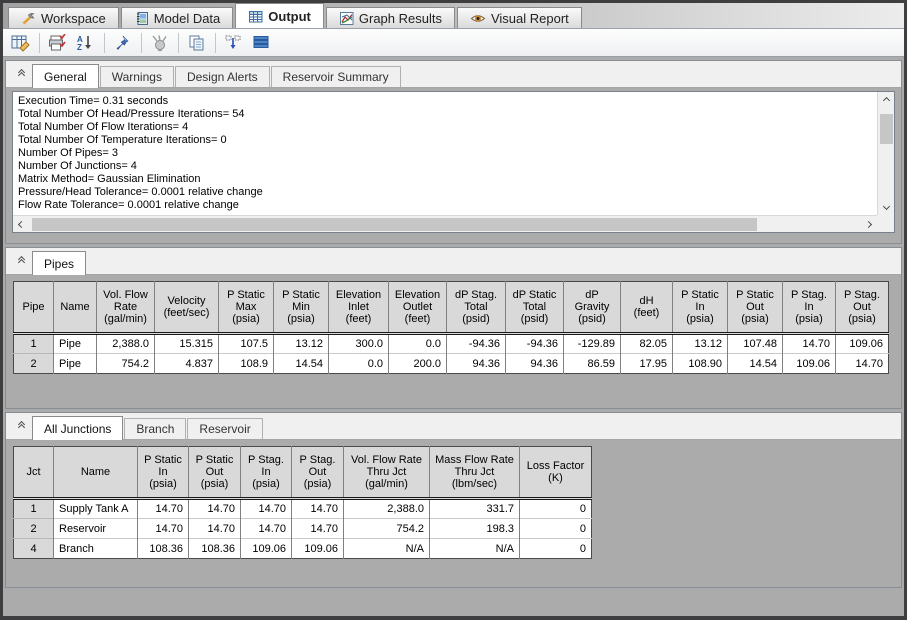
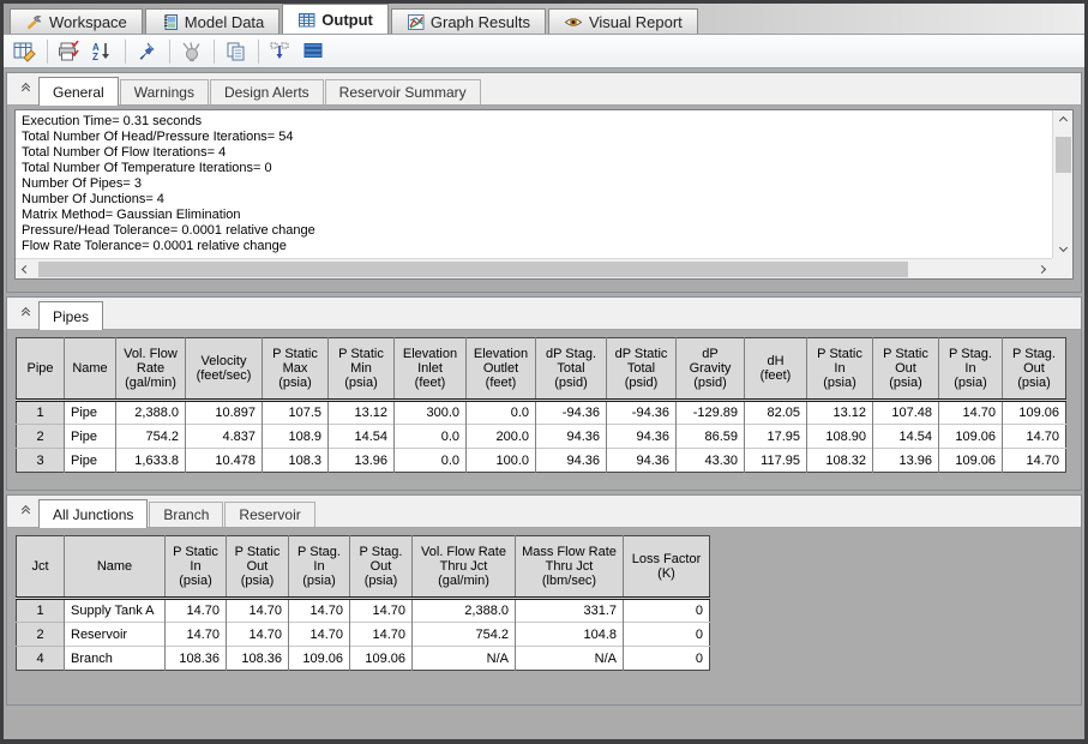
  Workspace
  Model Data
  Output
  Graph Results
  Visual Report
  A
  Z
  General
  Warnings
  Design Alerts
  Reservoir Summary
  Execution Time= 0.31 seconds
  Total Number Of Head/Pressure Iterations= 54
  Total Number Of Flow Iterations= 4
  Total Number Of Temperature Iterations= 0
  Number Of Pipes= 3
  Number Of Junctions= 4
  Matrix Method= Gaussian Elimination
  Pressure/Head Tolerance= 0.0001 relative change
  Flow Rate Tolerance= 0.0001 relative change
  Pipes
  Pipe	Name	Vol. Flow Rate (gal/min)	Velocity (feet/sec)	P Static Max (psia)	P Static Min (psia)	Elevation Inlet (feet)	Elevation Outlet (feet)	dP Stag. Total (psid)	dP Static Total (psid)	dP Gravity (psid)	dH (feet)	P Static In (psia)	P Static Out (psia)	P Stag. In (psia)	P Stag. Out (psia)
- 1	Pipe	2,388.0	15.315	107.5	13.12	300.0	0.0	-94.36	-94.36	-129.89	82.05	13.12	107.48	14.70	109.06
+ 1	Pipe	2,388.0	10.897	107.5	13.12	300.0	0.0	-94.36	-94.36	-129.89	82.05	13.12	107.48	14.70	109.06
  2	Pipe	754.2	4.837	108.9	14.54	0.0	200.0	94.36	94.36	86.59	17.95	108.90	14.54	109.06	14.70
+ 3	Pipe	1,633.8	10.478	108.3	13.96	0.0	100.0	94.36	94.36	43.30	117.95	108.32	13.96	109.06	14.70
  All Junctions
  Branch
  Reservoir
  Jct	Name	P Static In (psia)	P Static Out (psia)	P Stag. In (psia)	P Stag. Out (psia)	Vol. Flow Rate Thru Jct (gal/min)	Mass Flow Rate Thru Jct (lbm/sec)	Loss Factor (K)
  1	Supply Tank A	14.70	14.70	14.70	14.70	2,388.0	331.7	0
- 2	Reservoir	14.70	14.70	14.70	14.70	754.2	198.3	0
+ 2	Reservoir	14.70	14.70	14.70	14.70	754.2	104.8	0
  4	Branch	108.36	108.36	109.06	109.06	N/A	N/A	0
